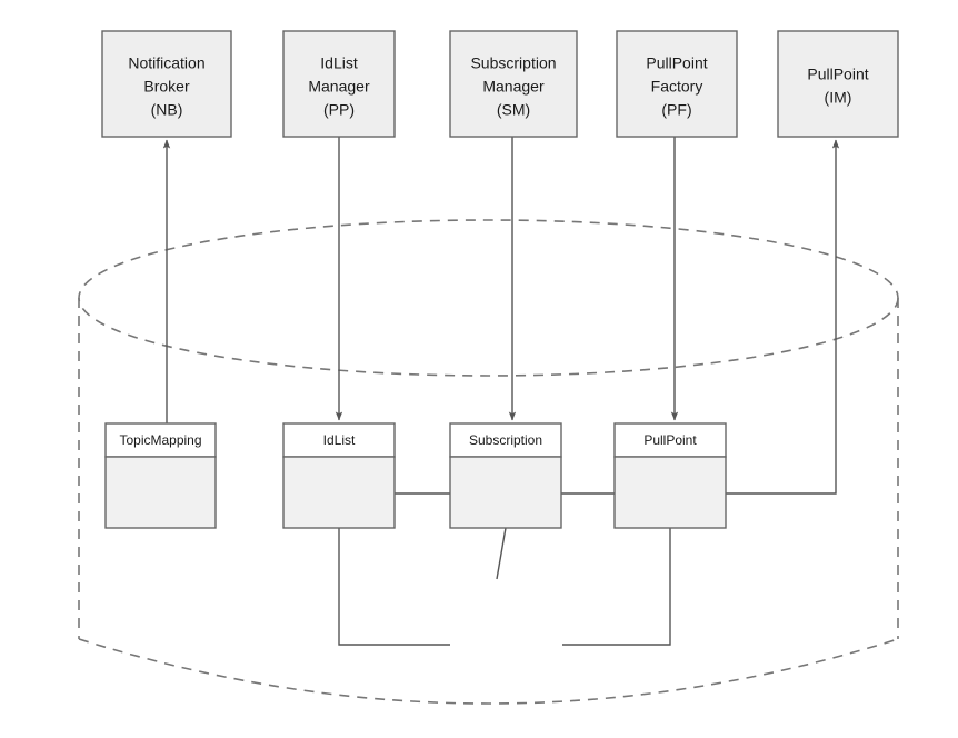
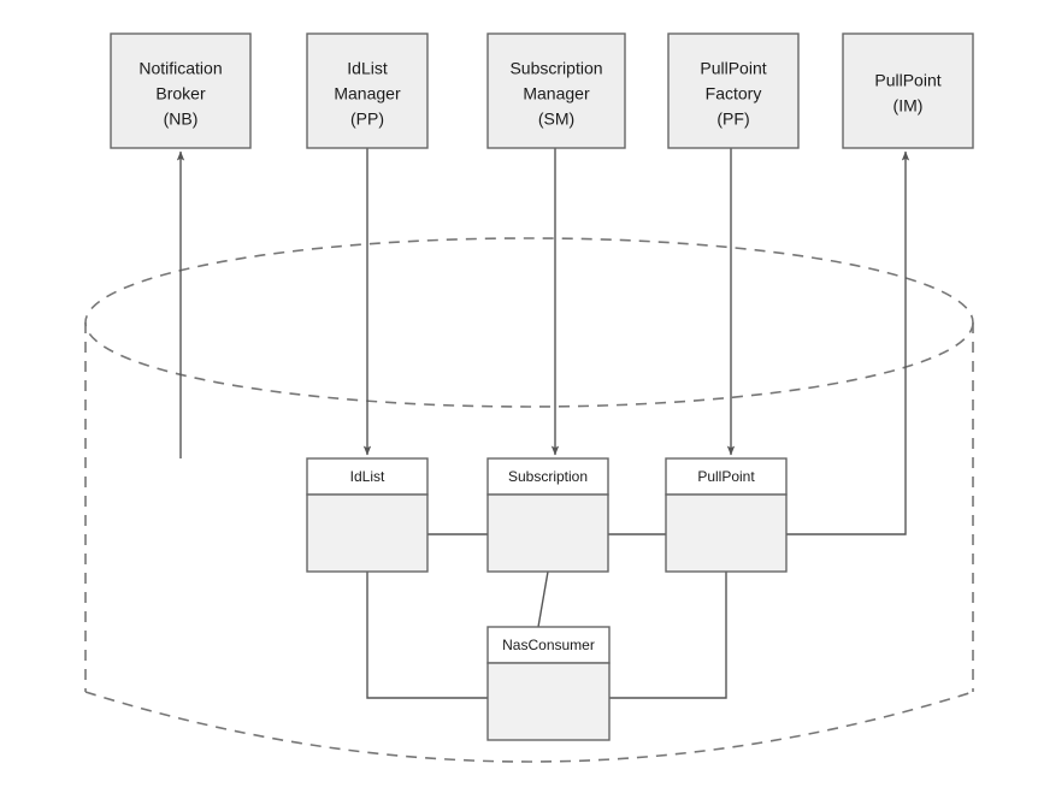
  Notification
  Broker
  (NB)
  IdList
  Manager
  (PP)
  Subscription
  Manager
  (SM)
  PullPoint
  Factory
  (PF)
  PullPoint
  (IM)
- TopicMapping
  IdList
  Subscription
  PullPoint
+ NasConsumer
